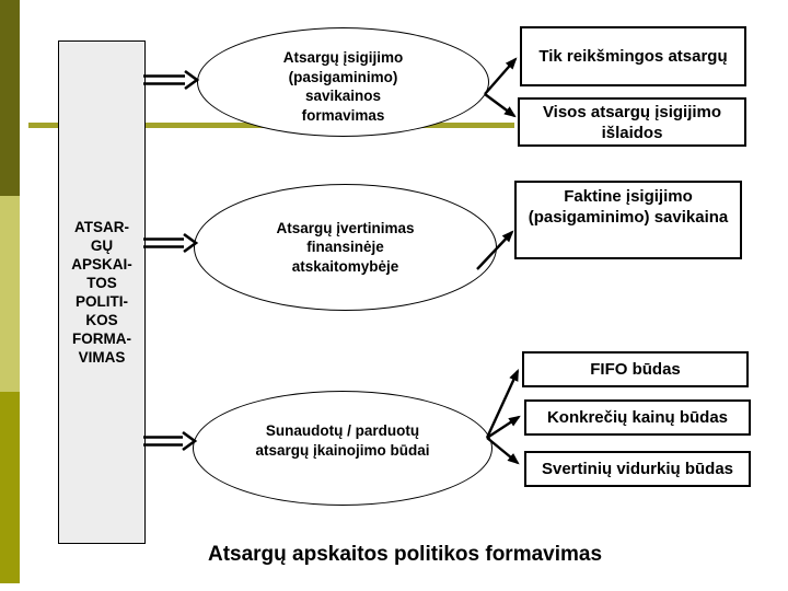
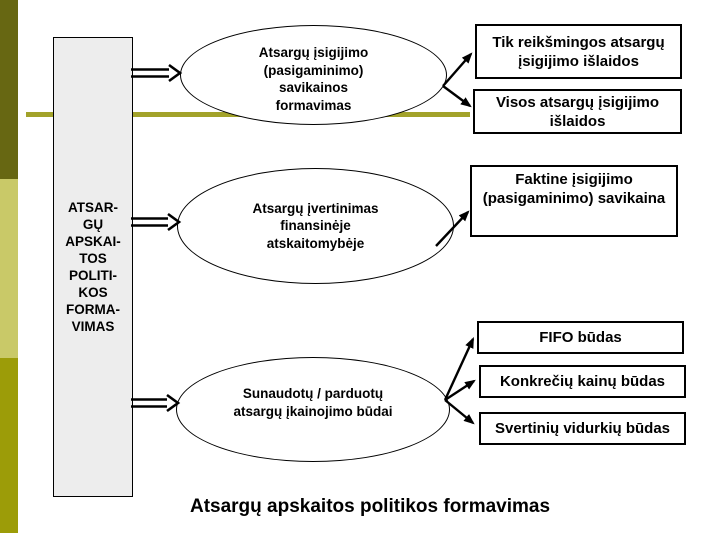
  ATSAR-
  GŲ
  APSKAI-
  TOS
  POLITI-
  KOS
  FORMA-
  VIMAS
  Atsargų įsigijimo
  (pasigaminimo)
  savikainos
  formavimas
  Atsargų įvertinimas
  finansinėje
  atskaitomybėje
  Sunaudotų / parduotų
  atsargų įkainojimo būdai
  Tik reikšmingos atsargų
+ įsigijimo išlaidos
  Visos atsargų įsigijimo
  išlaidos
  Faktine įsigijimo
  (pasigaminimo) savikaina
  FIFO būdas
  Konkrečių kainų būdas
  Svertinių vidurkių būdas
  Atsargų apskaitos politikos formavimas
